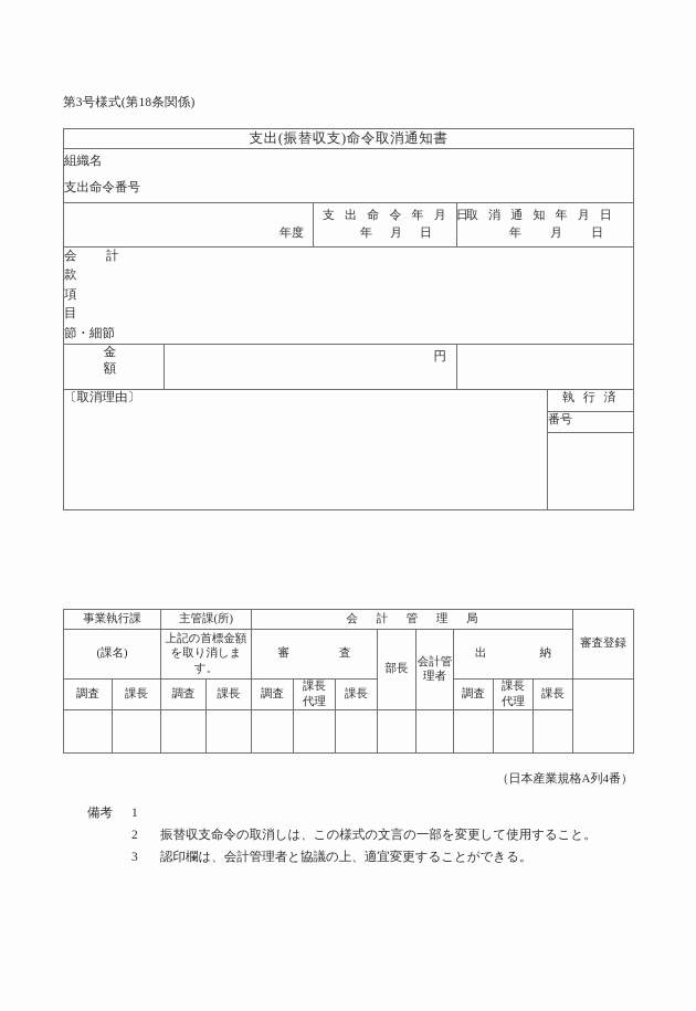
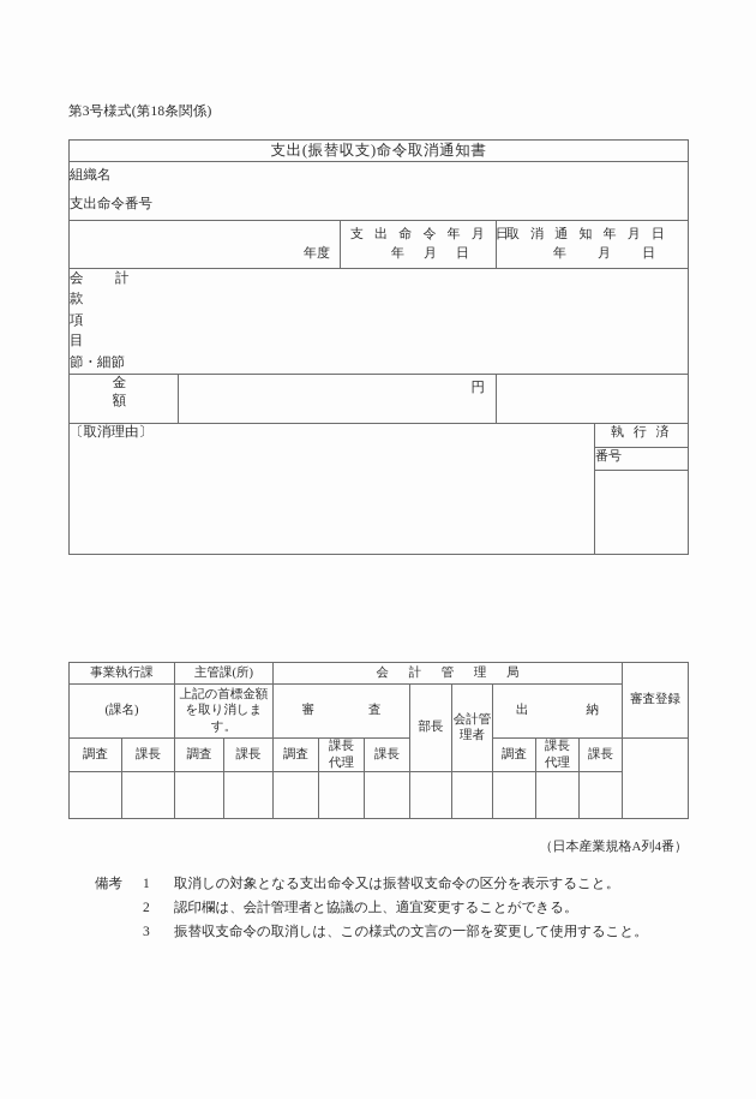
  第3号様式(第18条関係)
  支出(振替収支)命令取消通知書
  組織名 支出命令番号
  年度	支 出 命 令 年 月 日 年 月 日	取 消 通 知 年 月 日 年 月 日
  会 計 款 項 目 節・細節
  金 額	円
  〔取消理由〕	執 行 済
  番号
  事業執行課	主管課(所)	会 計 管 理 局	審査登録
  (課名)	上記の首標金額を取り消します。	審 査	部長	会計管理者	出 納
  調査	課長	調査	課長	調査	課長 代理	課長	調査	課長 代理	課長
  （日本産業規格A列4番）
  備考
  1
+ 取消しの対象となる支出命令又は振替収支命令の区分を表示すること。
  2
- 振替収支命令の取消しは、この様式の文言の一部を変更して使用すること。
+ 認印欄は、会計管理者と協議の上、適宜変更することができる。
  3
- 認印欄は、会計管理者と協議の上、適宜変更することができる。
+ 振替収支命令の取消しは、この様式の文言の一部を変更して使用すること。
